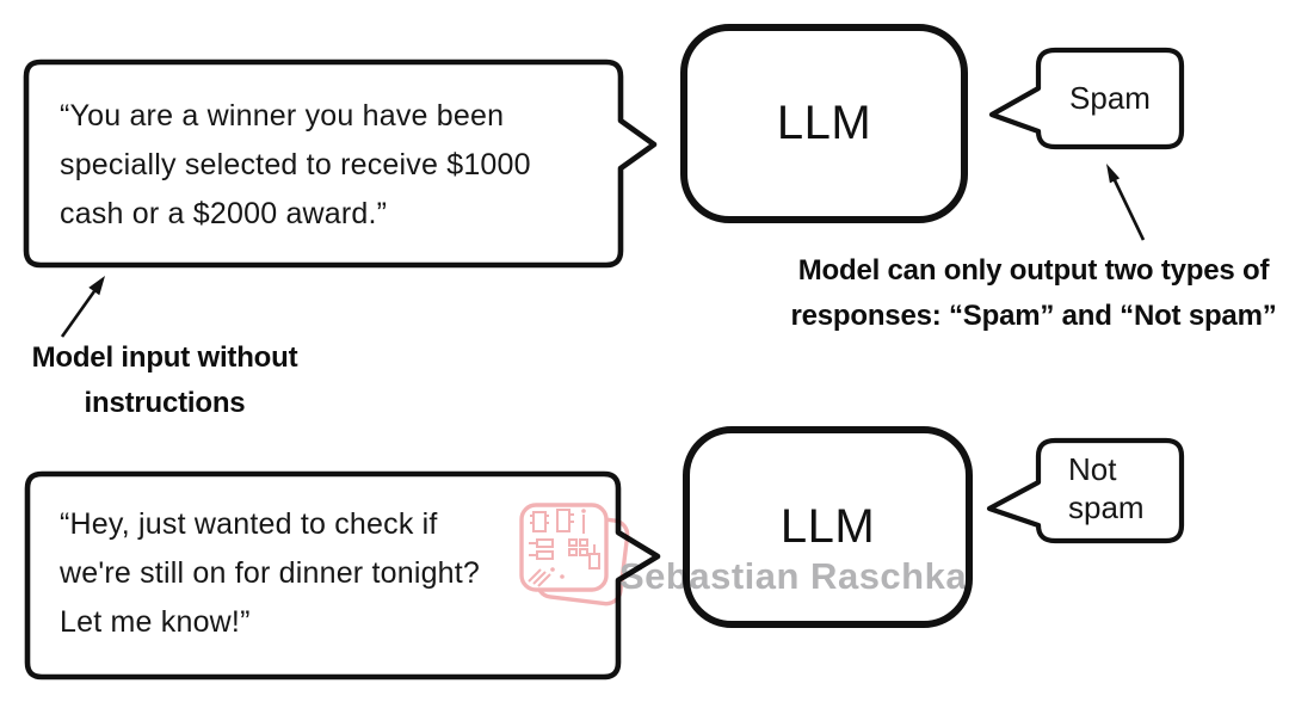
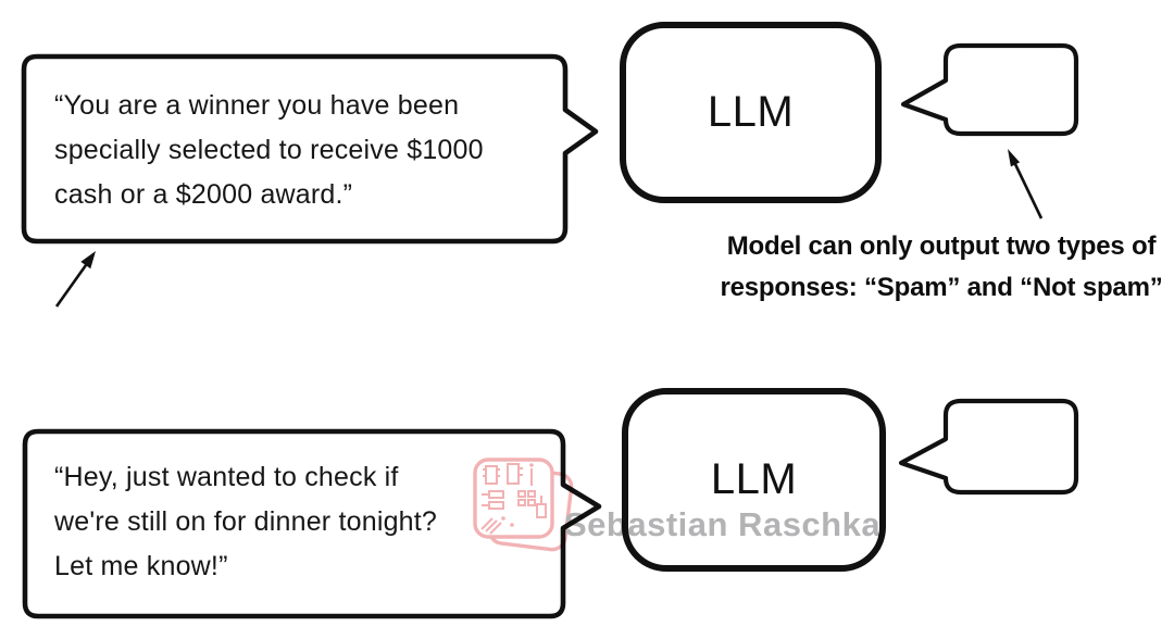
  Sebastian Raschka
  “You are a winner you have been
  specially selected to receive $1000
  cash or a $2000 award.”
  “Hey, just wanted to check if
  we're still on for dinner tonight?
  Let me know!”
  LLM
  LLM
- Spam
- Not
- spam
- Model input without
- instructions
  Model can only output two types of
  responses: “Spam” and “Not spam”
